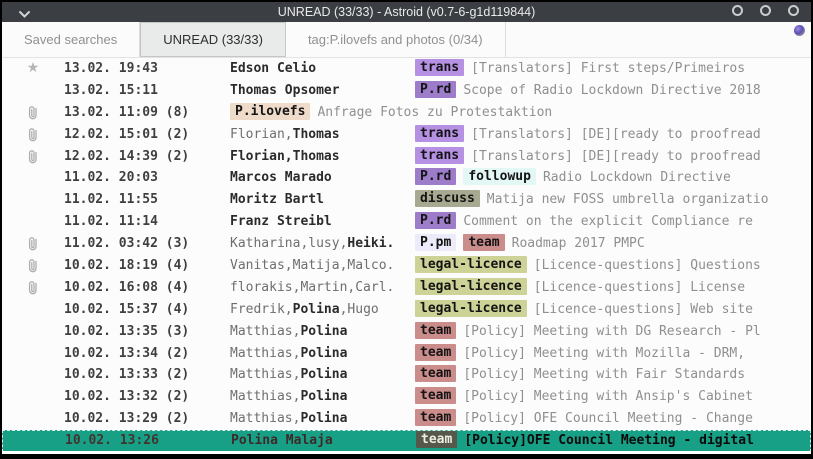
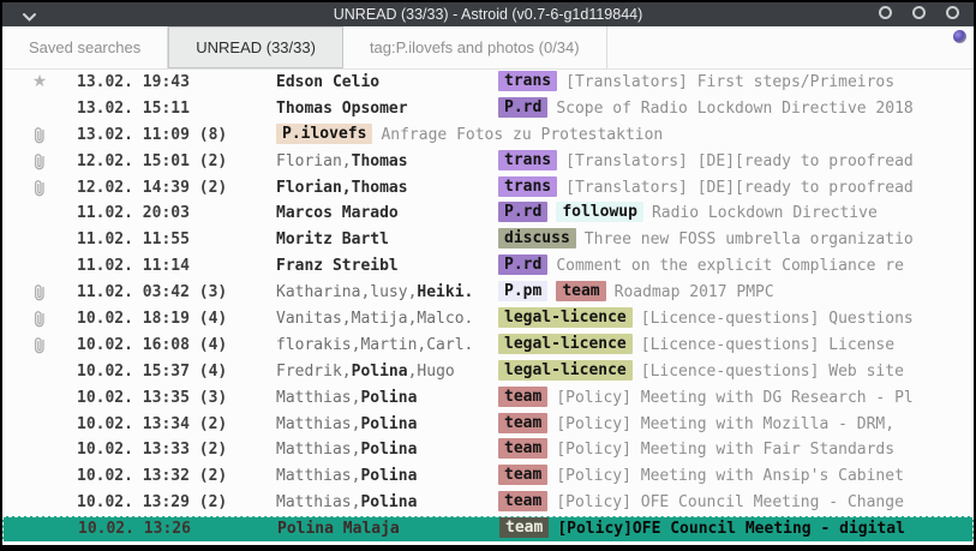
  UNREAD (33/33) - Astroid (v0.7-6-g1d119844)
  Saved searches
  UNREAD (33/33)
  tag:P.ilovefs and photos (0/34)
  ★
  13.02. 19:43
  Edson Celio
  trans [Translators] First steps/Primeiros
  13.02. 15:11
  Thomas Opsomer
  P.rd Scope of Radio Lockdown Directive 2018
  13.02. 11:09 (8)
  P.ilovefs Anfrage Fotos zu Protestaktion
  12.02. 15:01 (2)
  Florian,Thomas
  trans [Translators] [DE][ready to proofread
  12.02. 14:39 (2)
  Florian,Thomas
  trans [Translators] [DE][ready to proofread
  11.02. 20:03
  Marcos Marado
  P.rd followup Radio Lockdown Directive
  11.02. 11:55
  Moritz Bartl
- discuss Matija new FOSS umbrella organizatio
+ discuss Three new FOSS umbrella organizatio
  11.02. 11:14
  Franz Streibl
  P.rd Comment on the explicit Compliance re
  11.02. 03:42 (3)
  Katharina,lusy,Heiki.
  P.pm team Roadmap 2017 PMPC
  10.02. 18:19 (4)
  Vanitas,Matija,Malco.
  legal-licence [Licence-questions] Questions
  10.02. 16:08 (4)
  florakis,Martin,Carl.
  legal-licence [Licence-questions] License
  10.02. 15:37 (4)
  Fredrik,Polina,Hugo
  legal-licence [Licence-questions] Web site
  10.02. 13:35 (3)
  Matthias,Polina
  team [Policy] Meeting with DG Research - Pl
  10.02. 13:34 (2)
  Matthias,Polina
  team [Policy] Meeting with Mozilla - DRM,
  10.02. 13:33 (2)
  Matthias,Polina
  team [Policy] Meeting with Fair Standards
  10.02. 13:32 (2)
  Matthias,Polina
  team [Policy] Meeting with Ansip's Cabinet
  10.02. 13:29 (2)
  Matthias,Polina
  team [Policy] OFE Council Meeting - Change
  10.02. 13:26
  Polina Malaja
  team [Policy]OFE Council Meeting - digital
